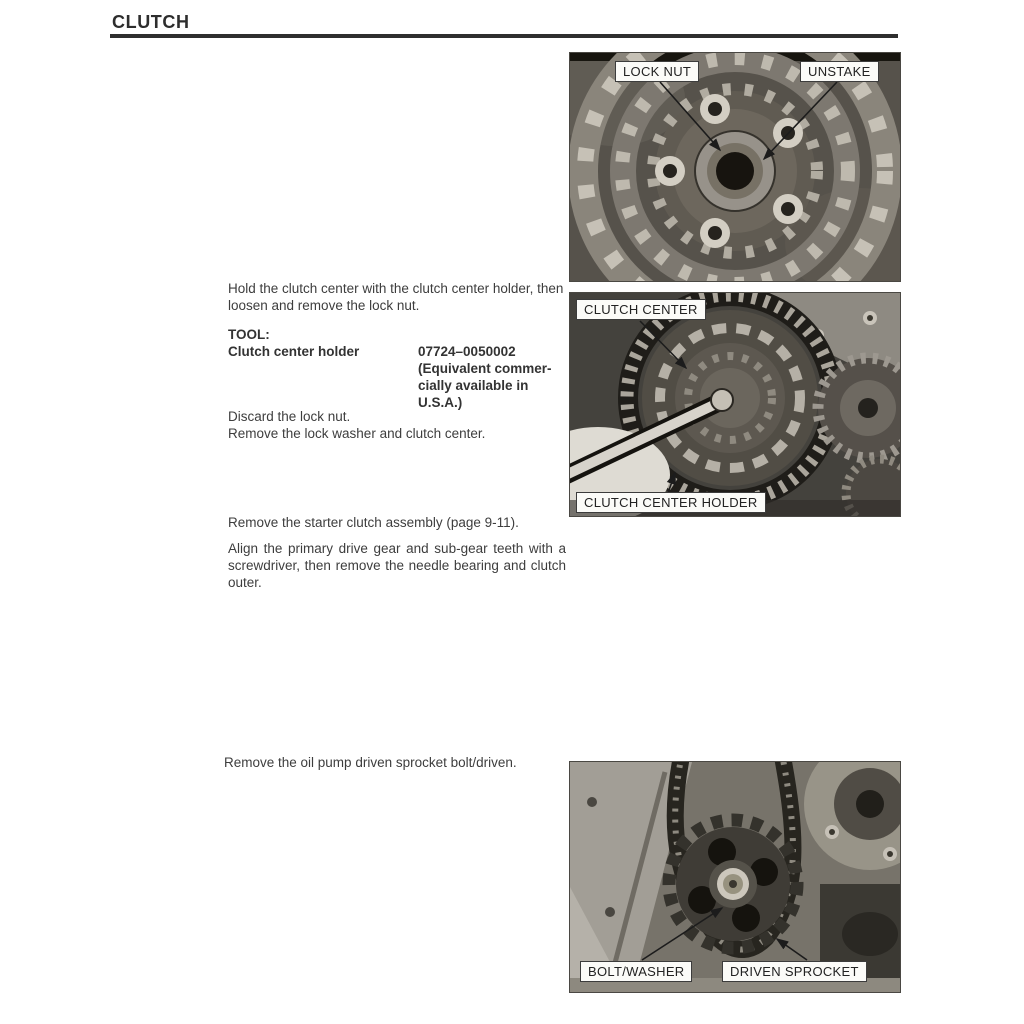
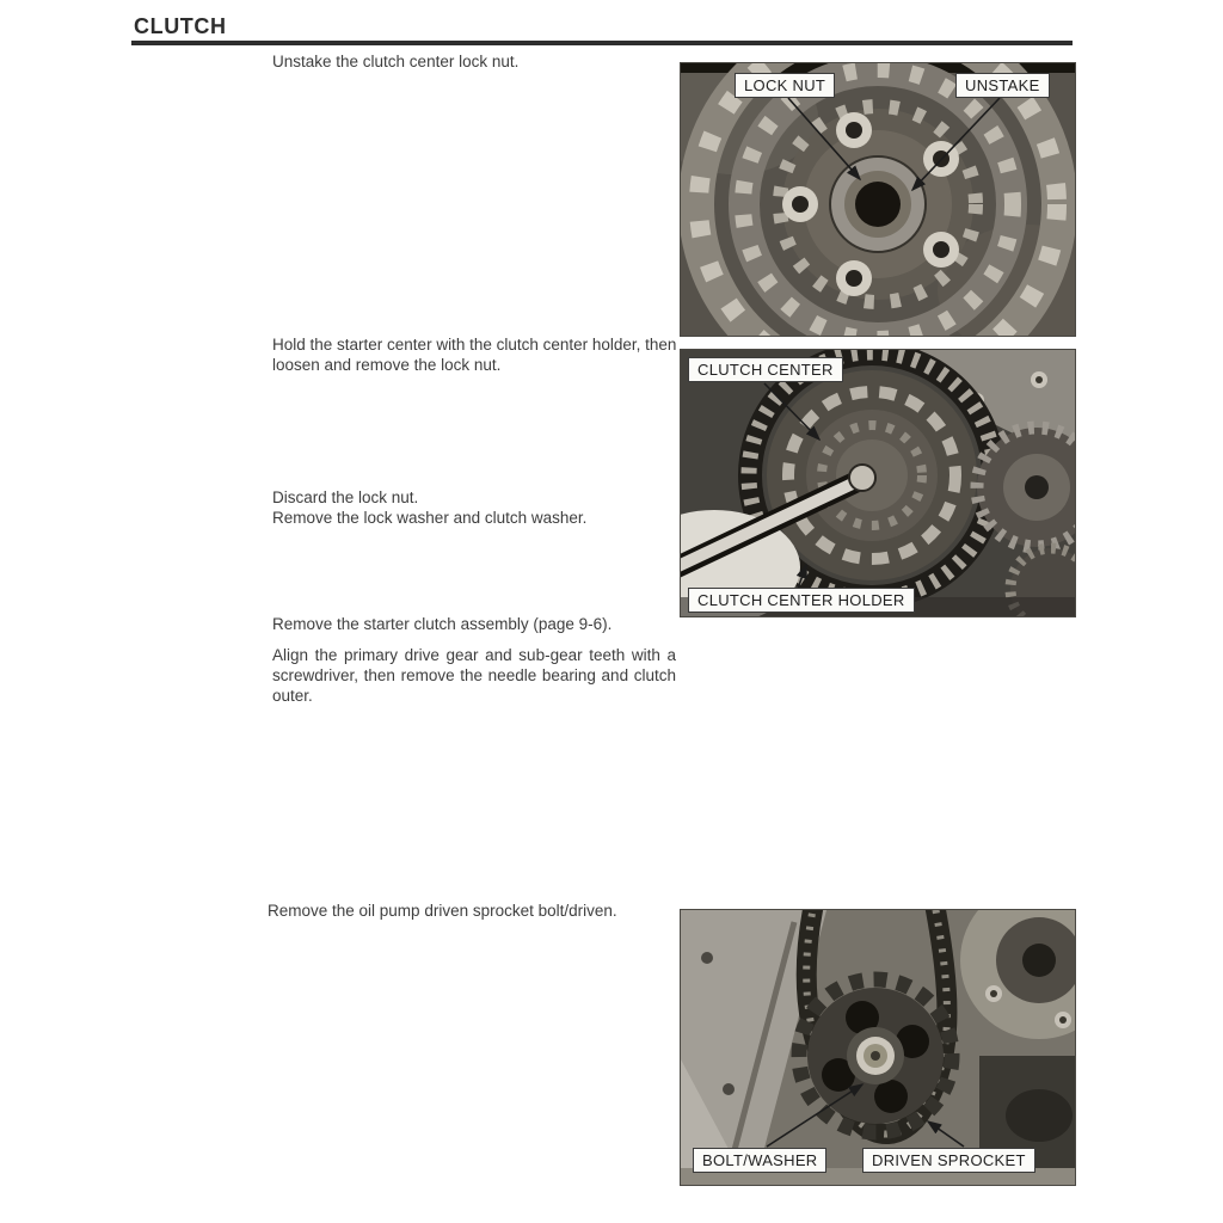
  CLUTCH
+ Unstake the clutch center lock nut.
- Hold the clutch center with the clutch center holder, then loosen and remove the lock nut.
+ Hold the starter center with the clutch center holder, then loosen and remove the lock nut.
- TOOL:
- Clutch center holder
- 07724–0050002
- (Equivalent commer-
- cially available in
- U.S.A.)
  Discard the lock nut.
- Remove the lock washer and clutch center.
+ Remove the lock washer and clutch washer.
- Remove the starter clutch assembly (page 9-11).
+ Remove the starter clutch assembly (page 9-6).
  Align the primary drive gear and sub-gear teeth with a screwdriver, then remove the needle bearing and clutch outer.
  Remove the oil pump driven sprocket bolt/driven.
  LOCK NUT
  UNSTAKE
  CLUTCH CENTER
  CLUTCH CENTER HOLDER
  BOLT/WASHER
  DRIVEN SPROCKET
